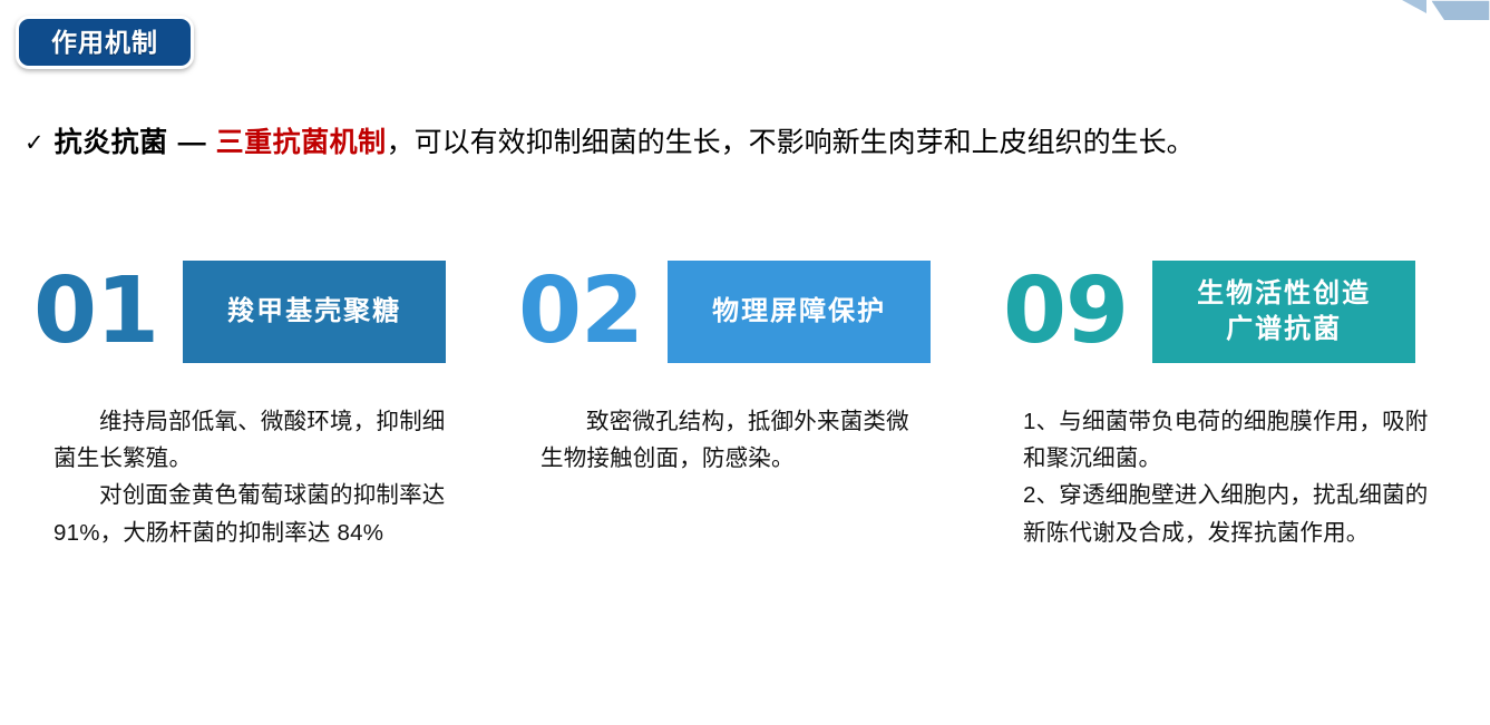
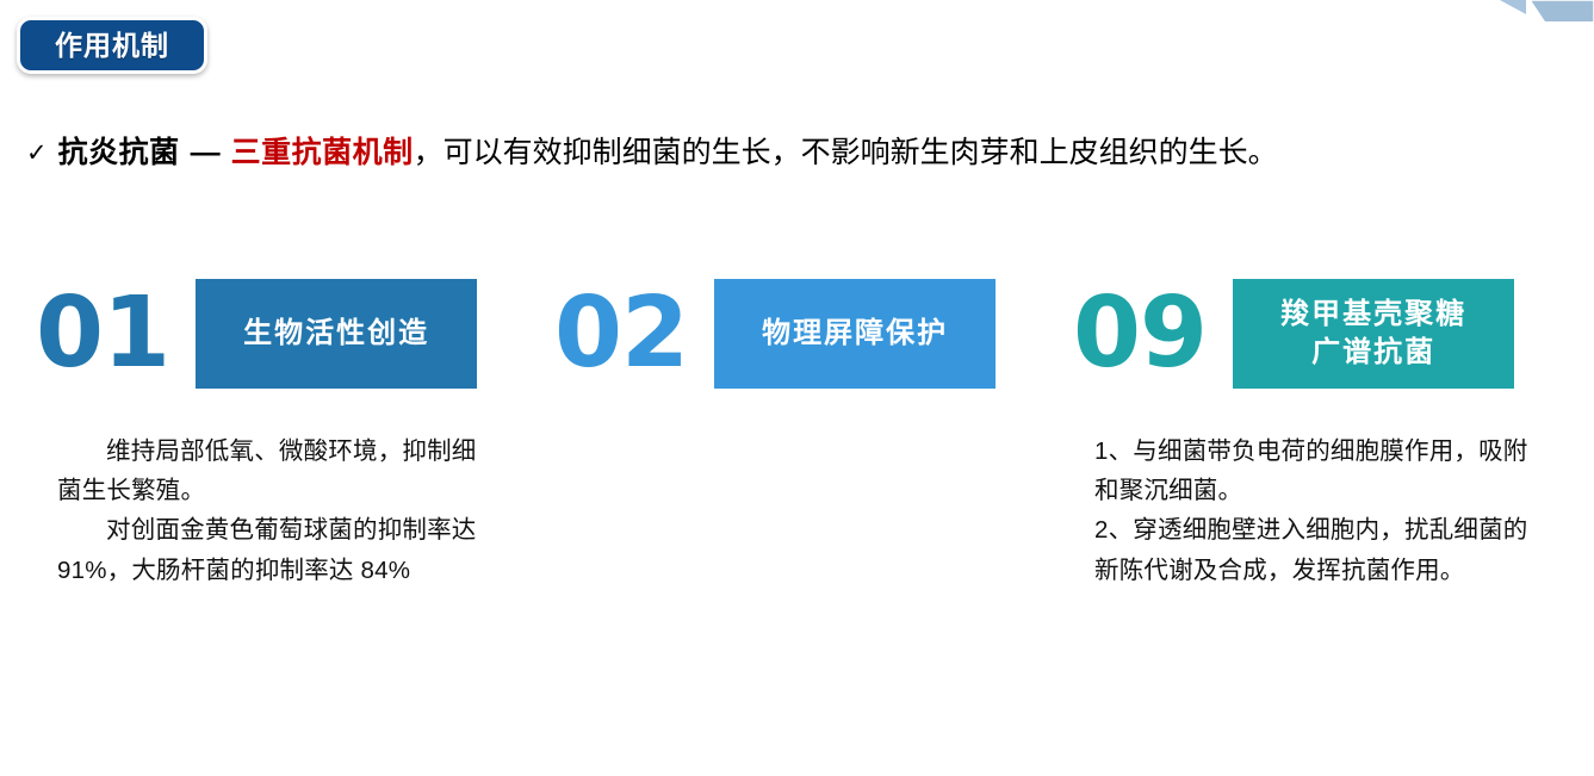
  作用机制
  ✓
  抗炎抗菌
  —
  三重抗菌机制
  ，可以有效抑制细菌的生长，不影响新生肉芽和上皮组织的生长。
  01
- 羧甲基壳聚糖
+ 生物活性创造
  维持局部低氧、微酸环境，抑制细菌生长繁殖。
  对创面金黄色葡萄球菌的抑制率达 91%，大肠杆菌的抑制率达 84%
  02
  物理屏障保护
- 致密微孔结构，抵御外来菌类微生物接触创面，防感染。
  09
- 生物活性创造
+ 羧甲基壳聚糖
  广谱抗菌
  1、与细菌带负电荷的细胞膜作用，吸附和聚沉细菌。
  2、穿透细胞壁进入细胞内，扰乱细菌的新陈代谢及合成，发挥抗菌作用。
